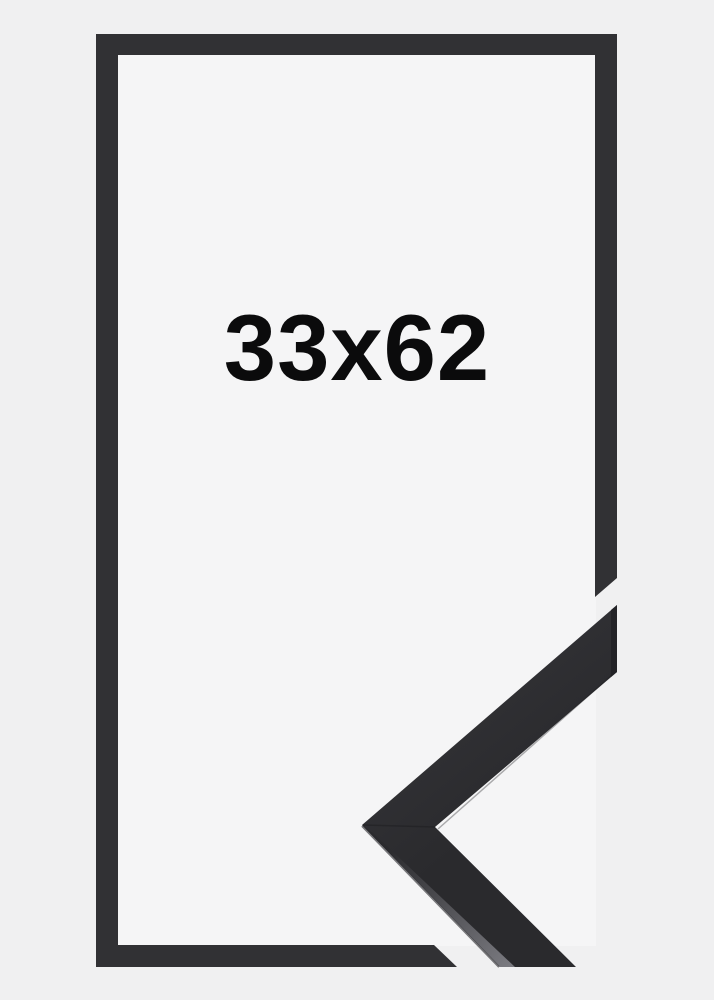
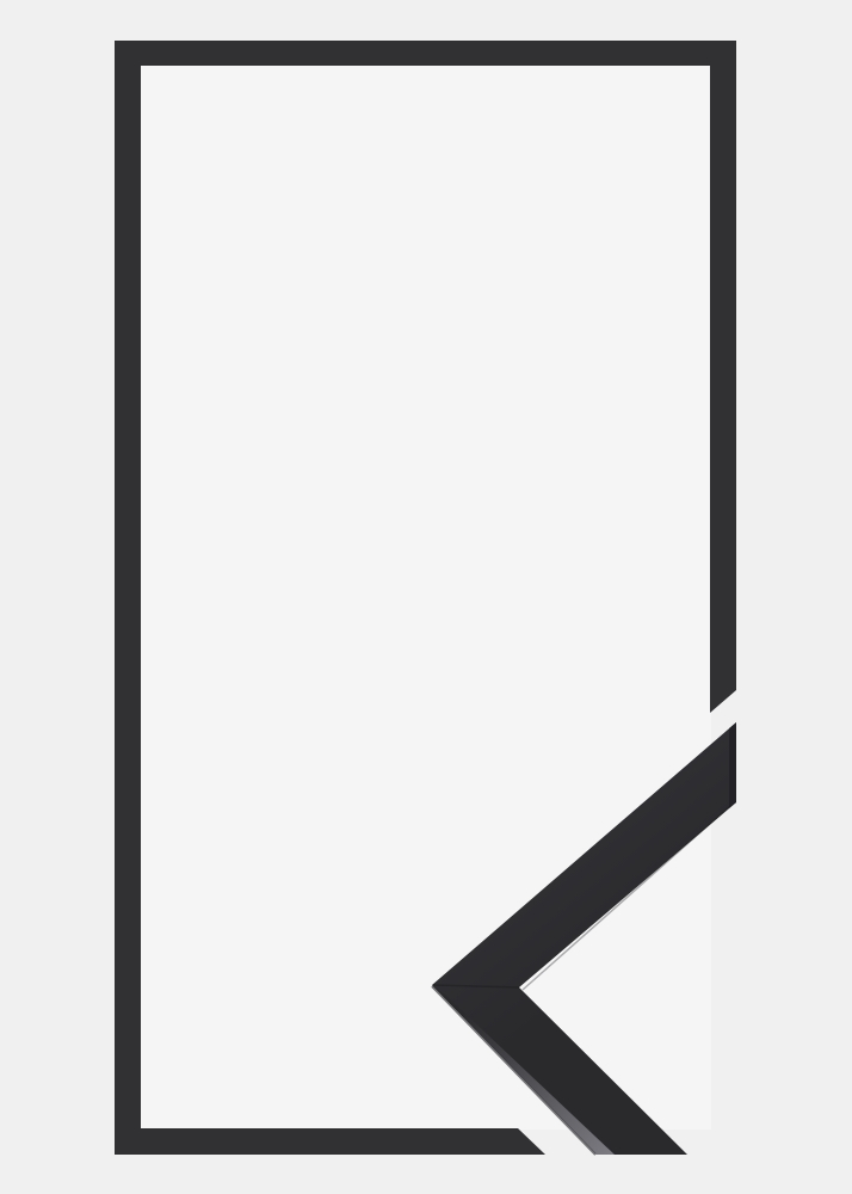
- 33x62
